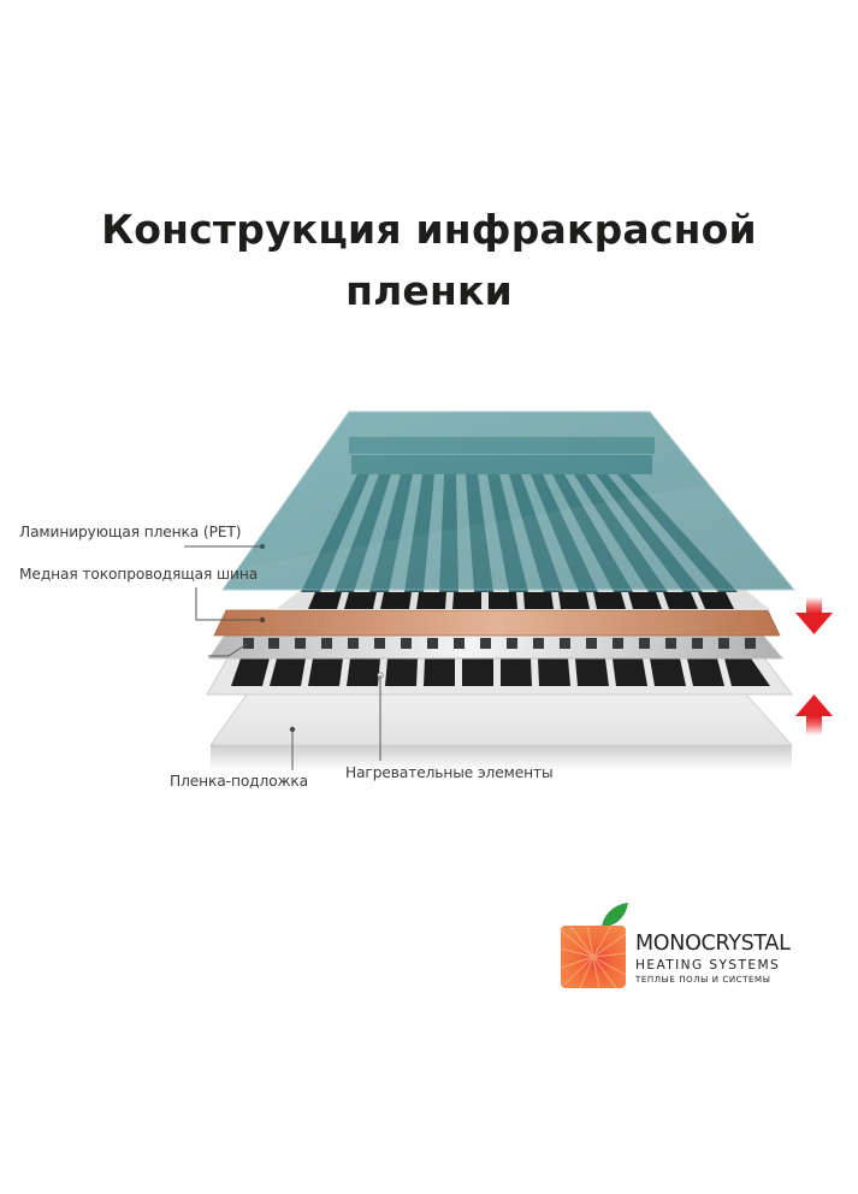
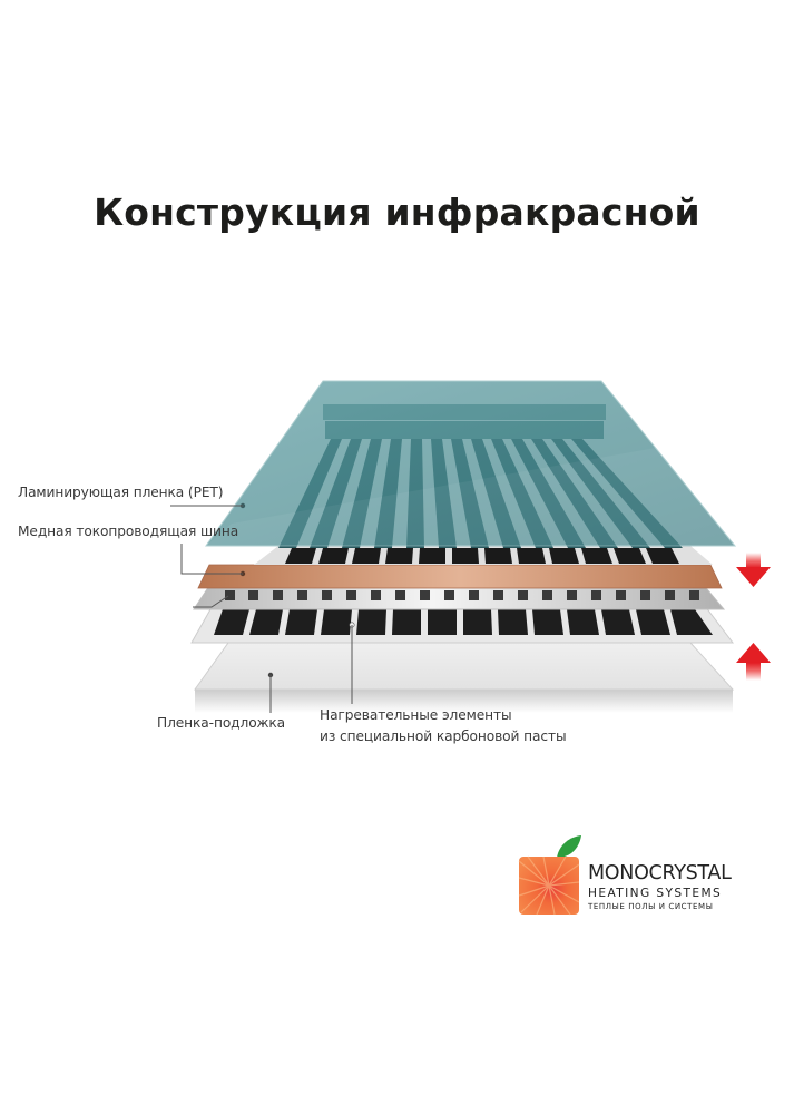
  Конструкция инфракрасной
- пленки
  Ламинирующая пленка (PET)
  Медная токопроводящая шина
  Пленка-подложка
  Нагревательные элементы
+ из специальной карбоновой пасты
  MONOCRYSTAL
  HEATING SYSTEMS
  ТЕПЛЫЕ ПОЛЫ И СИСТЕМЫ
